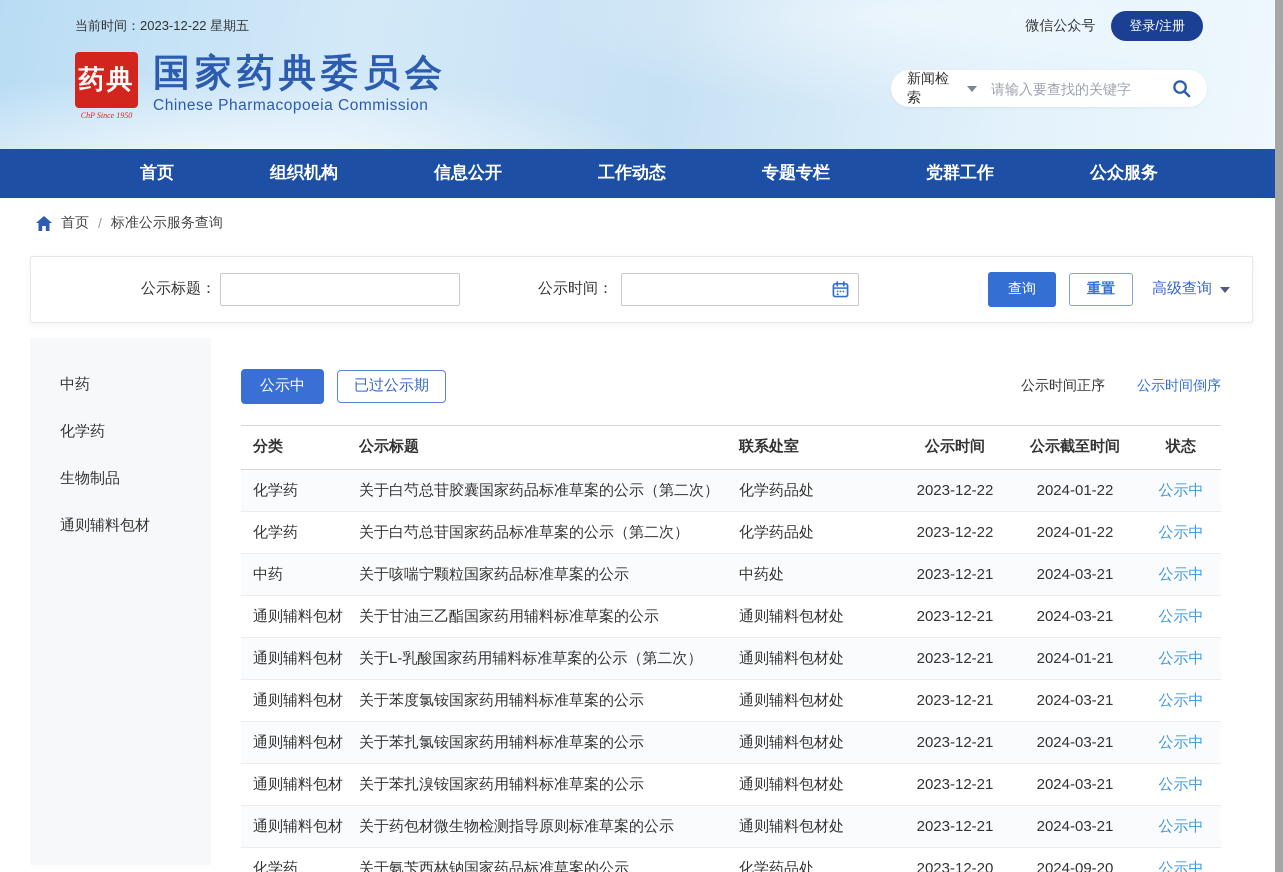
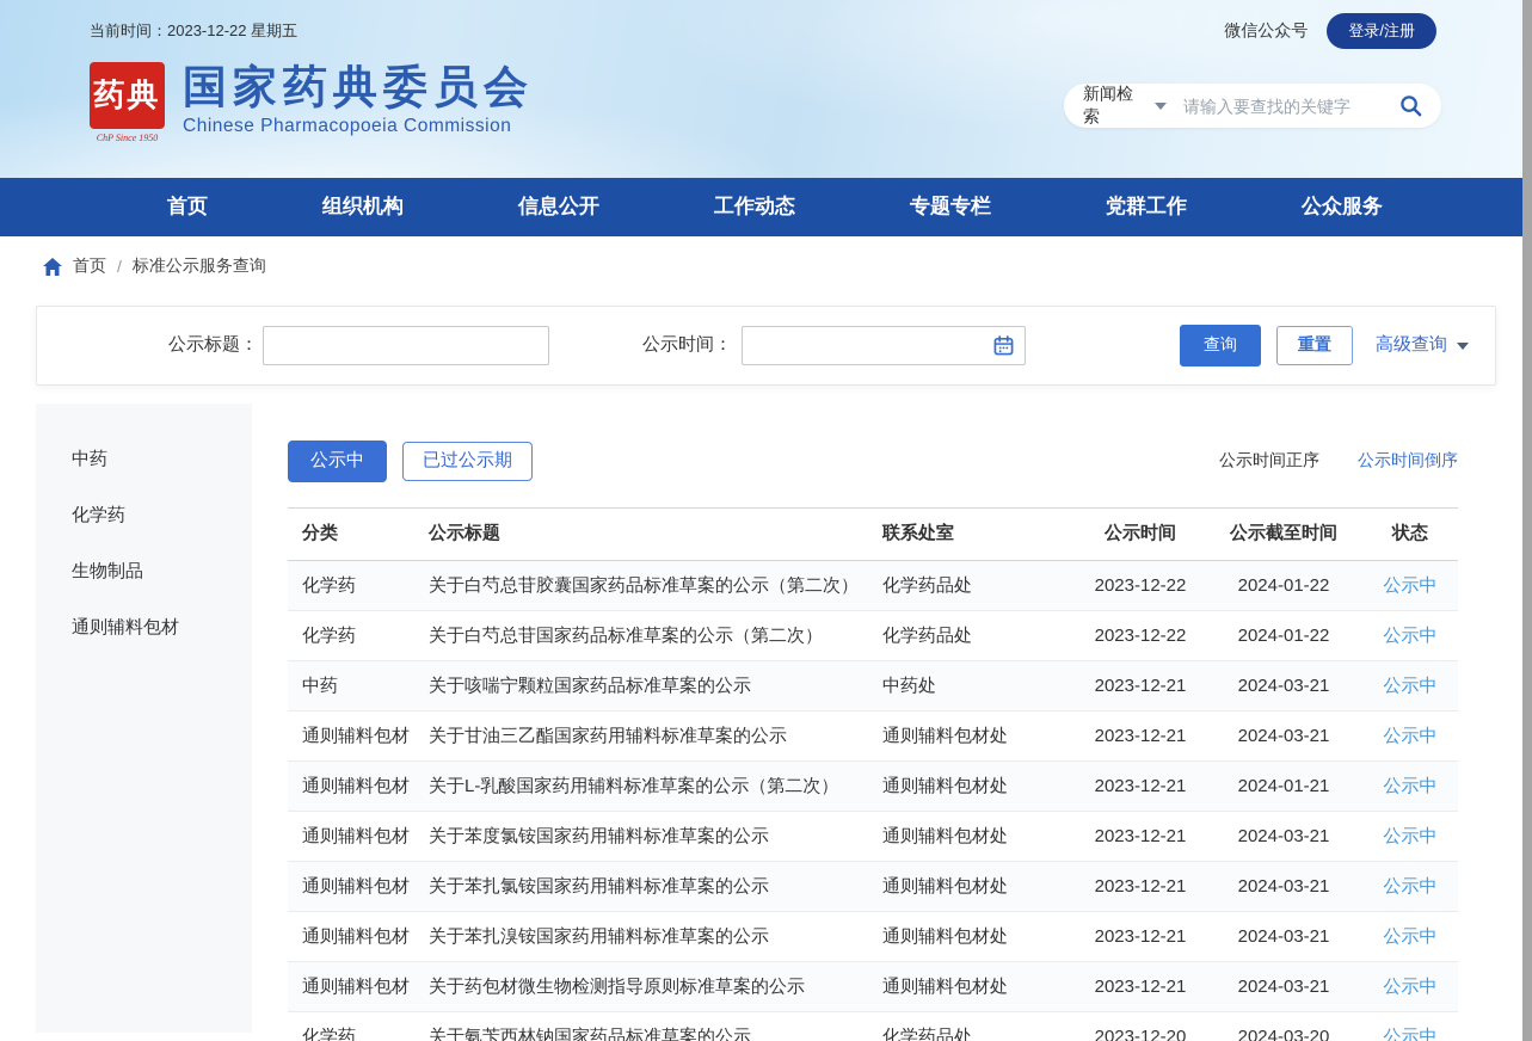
  当前时间：2023-12-22 星期五
  微信公众号
  登录/注册
  药典
  ChP Since 1950
  国家药典委员会
  Chinese Pharmacopoeia Commission
  新闻检索
  请输入要查找的关键字
  首页
  组织机构
  信息公开
  工作动态
  专题专栏
  党群工作
  公众服务
  首页
  /
  标准公示服务查询
  公示标题：
  公示时间：
  查询
  重置
  高级查询
  中药
  化学药
  生物制品
  通则辅料包材
  公示中
  已过公示期
  公示时间正序
  公示时间倒序
  分类	公示标题	联系处室	公示时间	公示截至时间	状态
  化学药	关于白芍总苷胶囊国家药品标准草案的公示（第二次）	化学药品处	2023-12-22	2024-01-22	公示中
  化学药	关于白芍总苷国家药品标准草案的公示（第二次）	化学药品处	2023-12-22	2024-01-22	公示中
  中药	关于咳喘宁颗粒国家药品标准草案的公示	中药处	2023-12-21	2024-03-21	公示中
  通则辅料包材	关于甘油三乙酯国家药用辅料标准草案的公示	通则辅料包材处	2023-12-21	2024-03-21	公示中
  通则辅料包材	关于L-乳酸国家药用辅料标准草案的公示（第二次）	通则辅料包材处	2023-12-21	2024-01-21	公示中
  通则辅料包材	关于苯度氯铵国家药用辅料标准草案的公示	通则辅料包材处	2023-12-21	2024-03-21	公示中
  通则辅料包材	关于苯扎氯铵国家药用辅料标准草案的公示	通则辅料包材处	2023-12-21	2024-03-21	公示中
  通则辅料包材	关于苯扎溴铵国家药用辅料标准草案的公示	通则辅料包材处	2023-12-21	2024-03-21	公示中
  通则辅料包材	关于药包材微生物检测指导原则标准草案的公示	通则辅料包材处	2023-12-21	2024-03-21	公示中
- 化学药	关于氨苄西林钠国家药品标准草案的公示	化学药品处	2023-12-20	2024-09-20	公示中
+ 化学药	关于氨苄西林钠国家药品标准草案的公示	化学药品处	2023-12-20	2024-03-20	公示中
